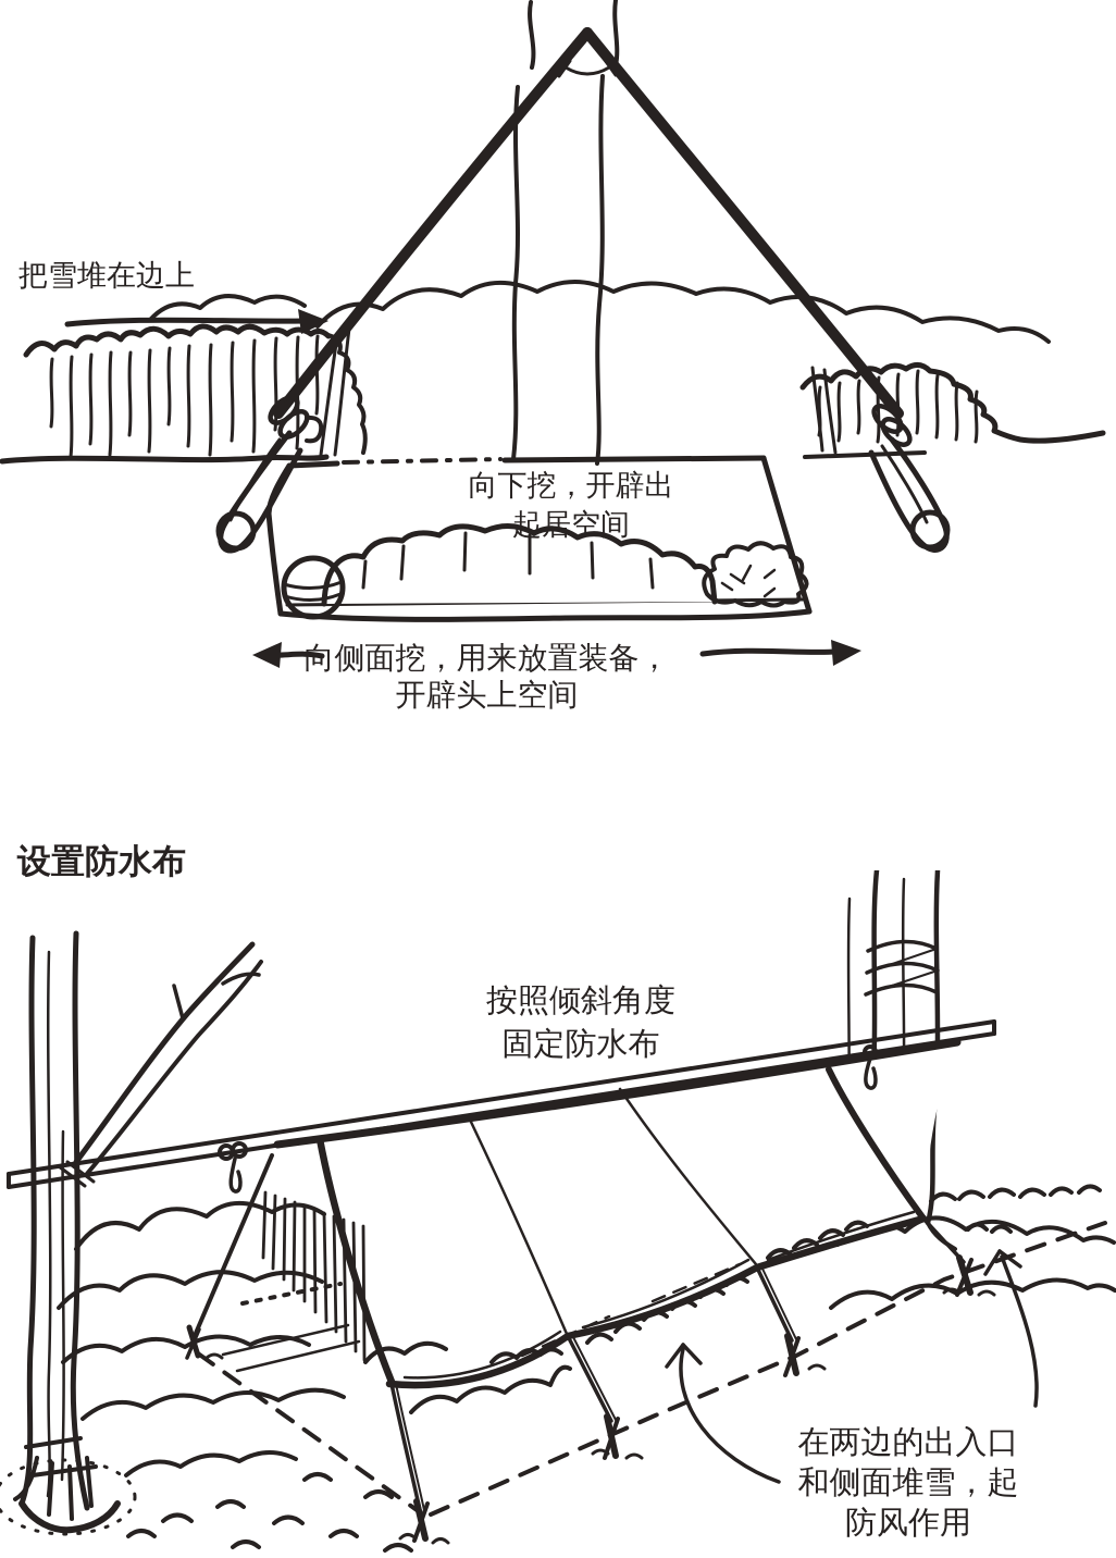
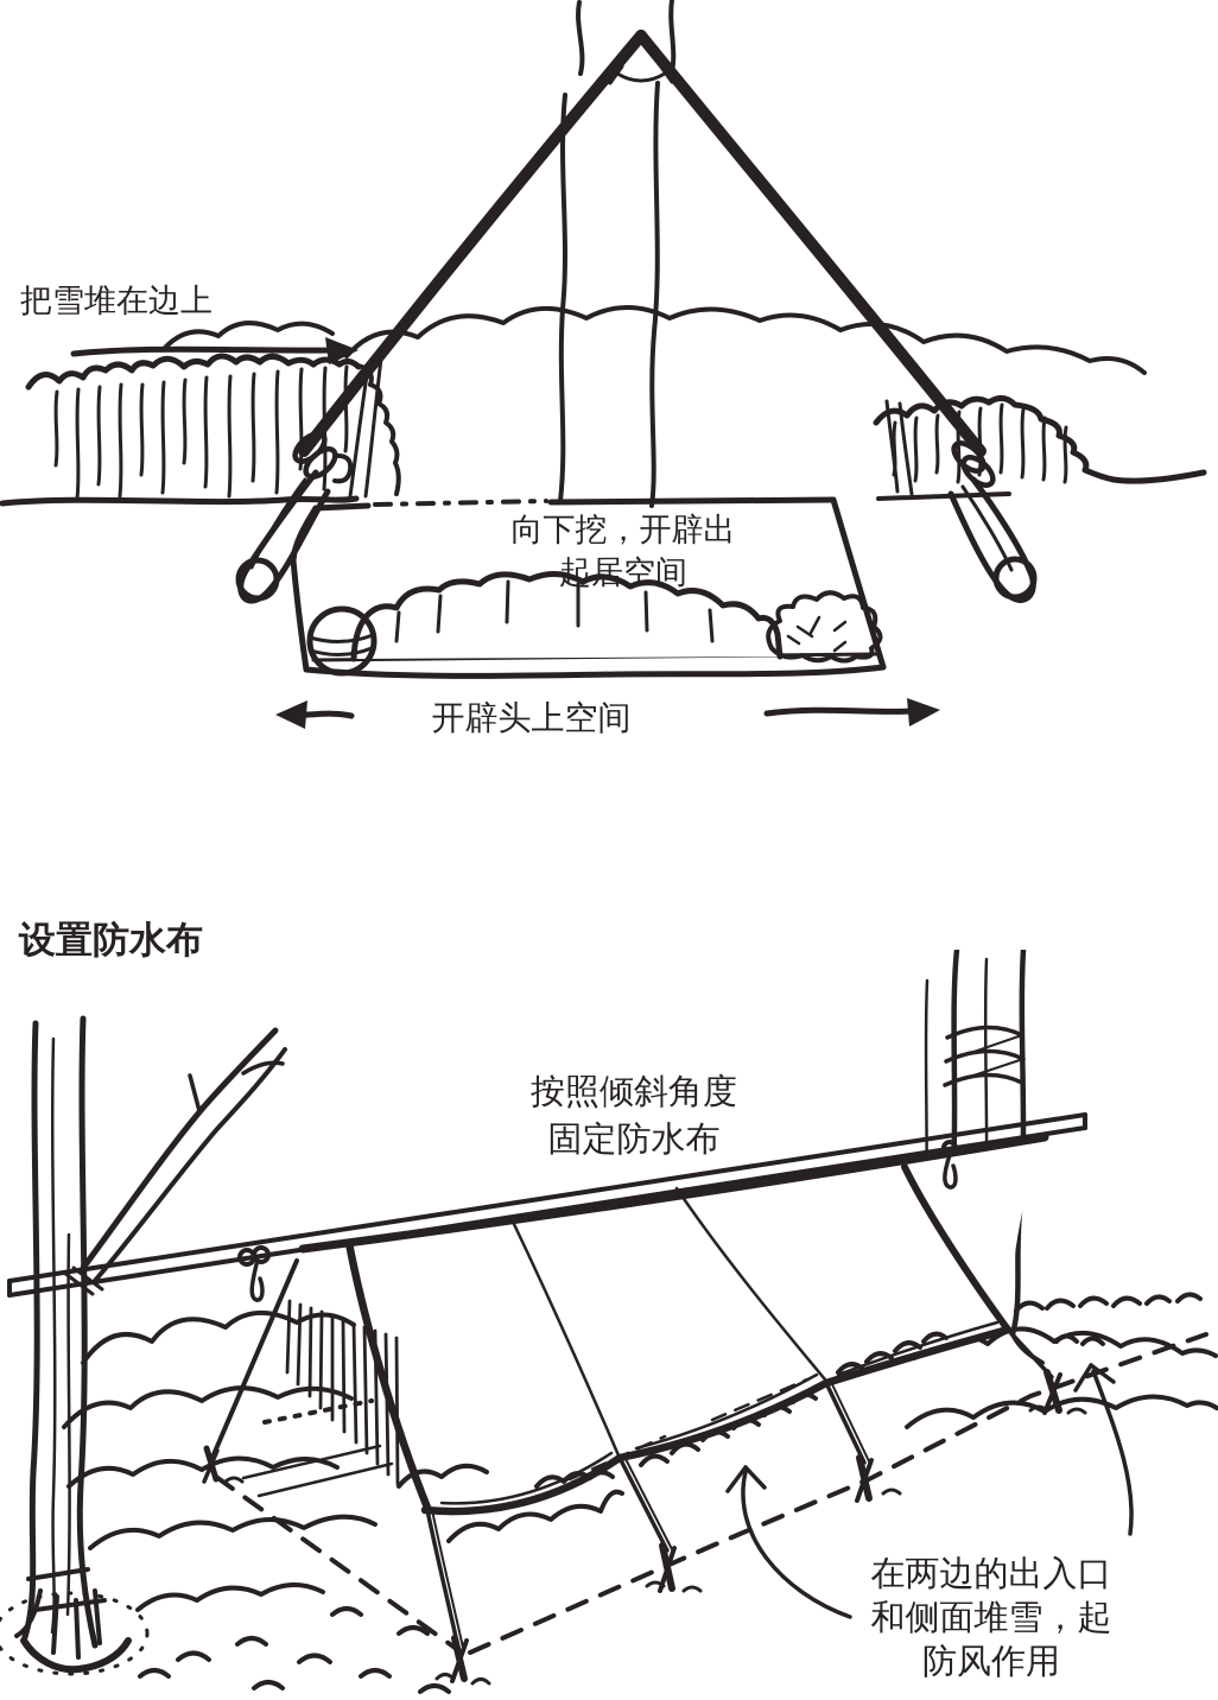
  把雪堆在边上
  向下挖，开辟出
  起居空间
- 向侧面挖，用来放置装备，
  开辟头上空间
  设置防水布
  按照倾斜角度
  固定防水布
  在两边的出入口
  和侧面堆雪，起
  防风作用
